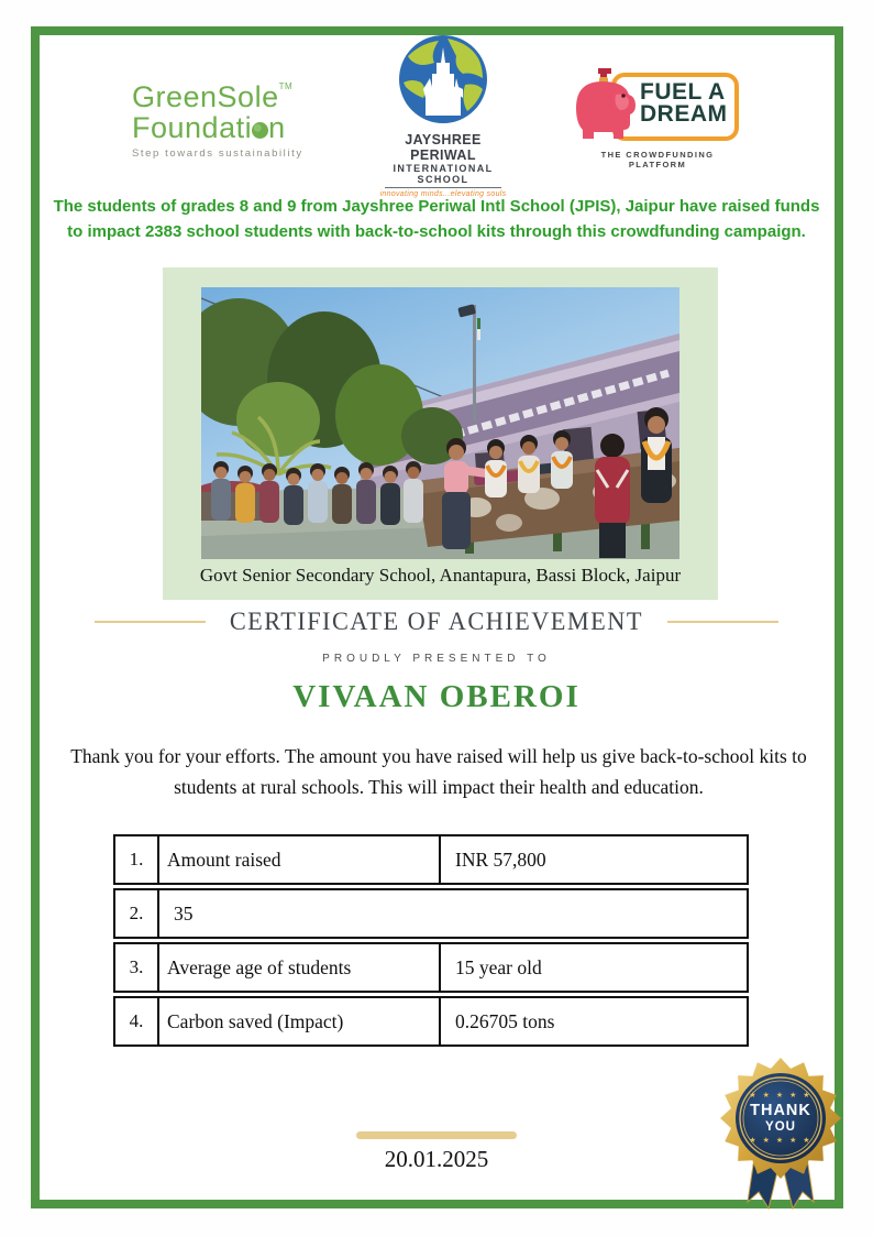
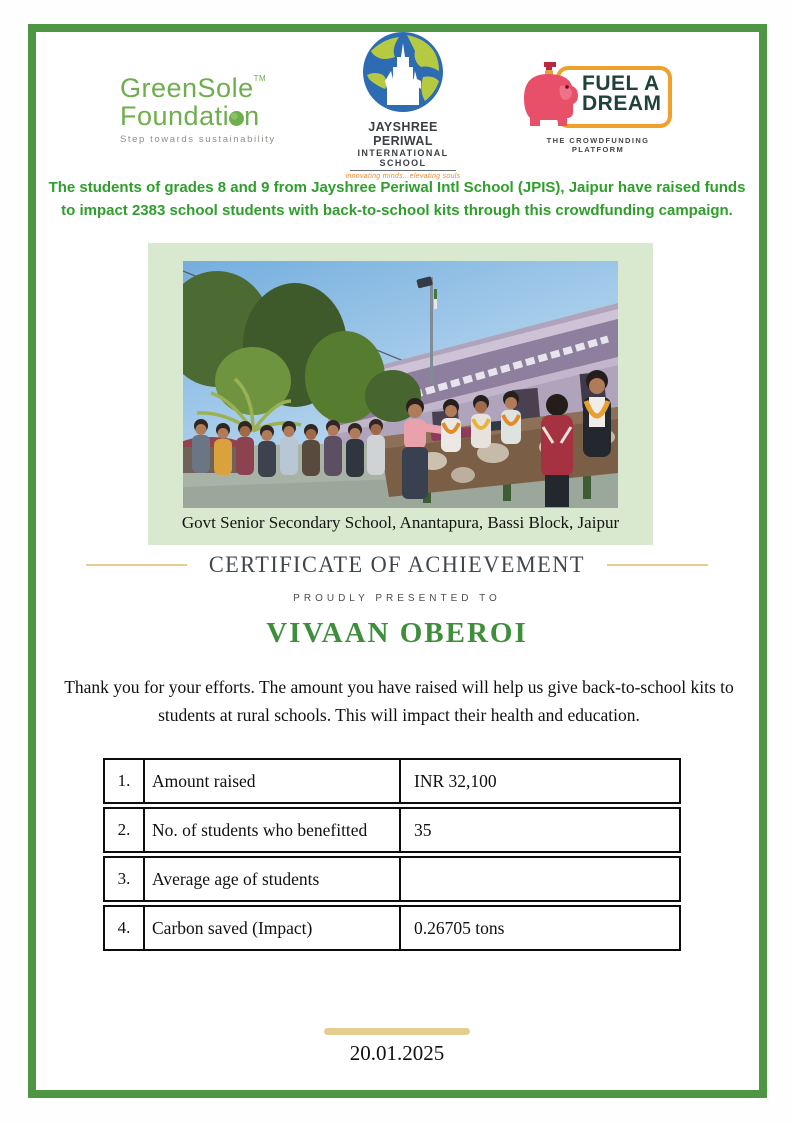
  GreenSoleTM
  Foundati n
  Step towards sustainability
  JAYSHREE PERIWAL
  INTERNATIONAL SCHOOL
  FUEL A
  DREAM
  THE CROWDFUNDING PLATFORM
  The students of grades 8 and 9 from Jayshree Periwal Intl School (JPIS), Jaipur have raised funds to impact 2383 school students with back-to-school kits through this crowdfunding campaign.
  Govt Senior Secondary School, Anantapura, Bassi Block, Jaipur
  CERTIFICATE OF ACHIEVEMENT
  PROUDLY PRESENTED TO
  VIVAAN OBEROI
  Thank you for your efforts. The amount you have raised will help us give back-to-school kits to students at rural schools. This will impact their health and education.
  1.
  Amount raised
- INR 57,800
+ INR 32,100
  2.
+ No. of students who benefitted
  35
  3.
  Average age of students
- 15 year old
  4.
  Carbon saved (Impact)
  0.26705 tons
  20.01.2025
- THANK
- YOU
